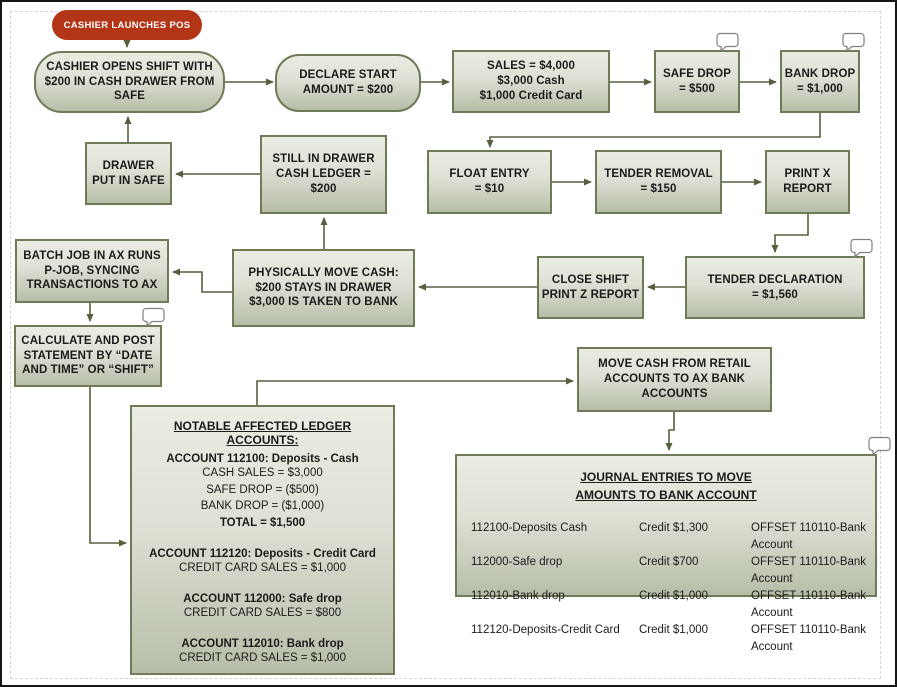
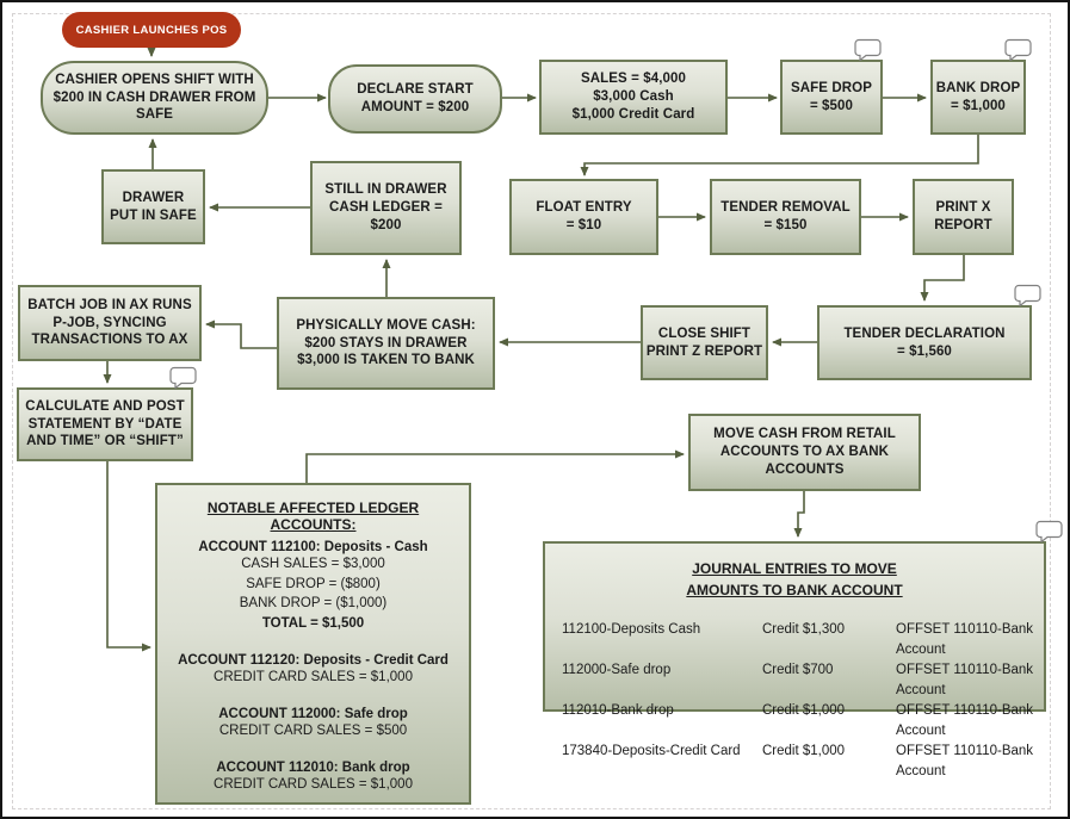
  CASHIER LAUNCHES POS
  CASHIER OPENS SHIFT WITH
  $200 IN CASH DRAWER FROM
  SAFE
  DECLARE START
  AMOUNT = $200
  SALES = $4,000
  $3,000 Cash
  $1,000 Credit Card
  SAFE DROP
  = $500
  BANK DROP
  = $1,000
  DRAWER
  PUT IN SAFE
  STILL IN DRAWER
  CASH LEDGER =
  $200
  FLOAT ENTRY
  = $10
  TENDER REMOVAL
  = $150
  PRINT X
  REPORT
  BATCH JOB IN AX RUNS
  P-JOB, SYNCING
  TRANSACTIONS TO AX
  PHYSICALLY MOVE CASH:
  $200 STAYS IN DRAWER
  $3,000 IS TAKEN TO BANK
  CLOSE SHIFT
  PRINT Z REPORT
  TENDER DECLARATION
  = $1,560
  CALCULATE AND POST
  STATEMENT BY “DATE
  AND TIME” OR “SHIFT”
  MOVE CASH FROM RETAIL
  ACCOUNTS TO AX BANK
  ACCOUNTS
  NOTABLE AFFECTED LEDGER ACCOUNTS:
  ACCOUNT 112100: Deposits - Cash
  CASH SALES = $3,000
- SAFE DROP = ($500)
+ SAFE DROP = ($800)
  BANK DROP = ($1,000)
  TOTAL = $1,500
  ACCOUNT 112120: Deposits - Credit Card
  CREDIT CARD SALES = $1,000
  ACCOUNT 112000: Safe drop
- CREDIT CARD SALES = $800
+ CREDIT CARD SALES = $500
  ACCOUNT 112010: Bank drop
  CREDIT CARD SALES = $1,000
  JOURNAL ENTRIES TO MOVE
  AMOUNTS TO BANK ACCOUNT
  112100-Deposits Cash
  Credit $1,300
  OFFSET 110110-Bank Account
  112000-Safe drop
  Credit $700
  OFFSET 110110-Bank Account
  112010-Bank drop
  Credit $1,000
  OFFSET 110110-Bank Account
- 112120-Deposits-Credit Card
+ 173840-Deposits-Credit Card
  Credit $1,000
  OFFSET 110110-Bank Account
